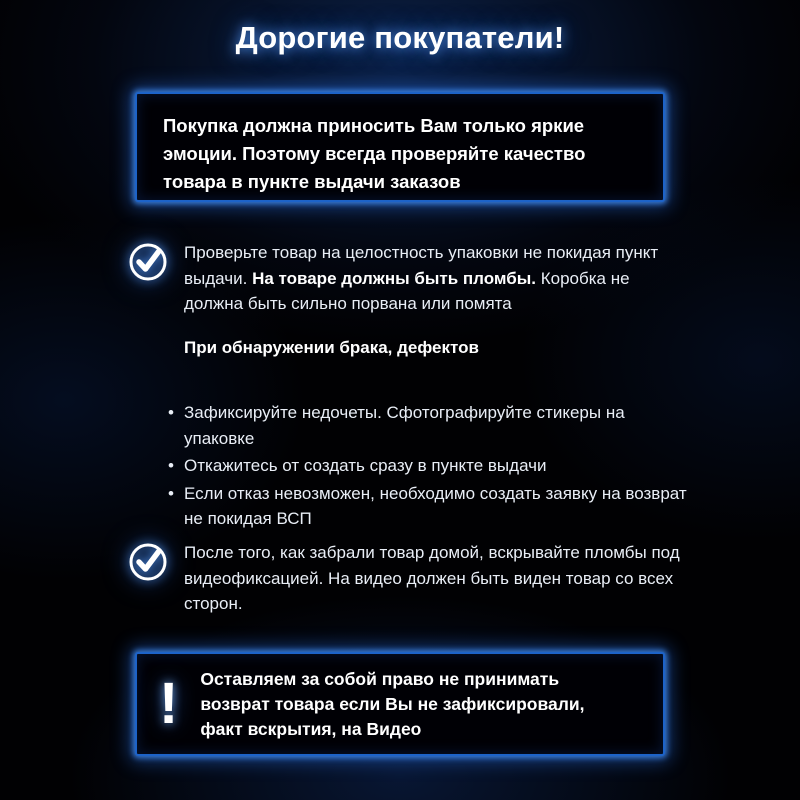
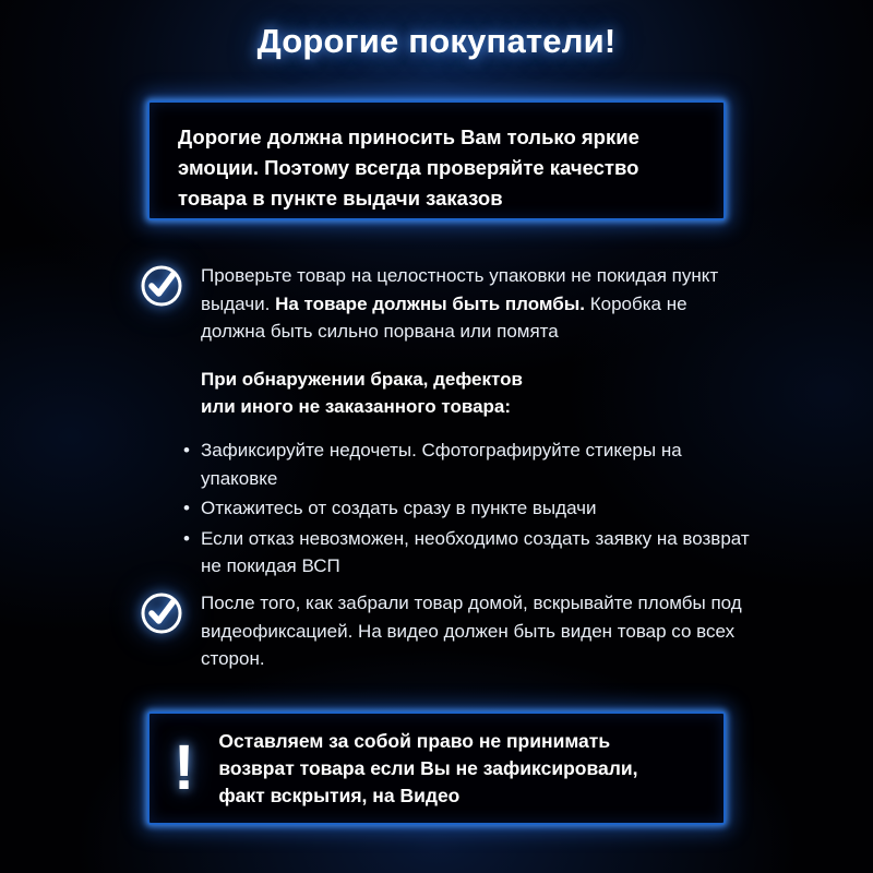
  Дорогие покупатели!
- Покупка должна приносить Вам только яркие
+ Дорогие должна приносить Вам только яркие
  эмоции. Поэтому всегда проверяйте качество
  товара в пункте выдачи заказов
  Проверьте товар на целостность упаковки не покидая пункт выдачи. На товаре должны быть пломбы. Коробка не должна быть сильно порвана или помята
  При обнаружении брака, дефектов
+ или иного не заказанного товара:
  •
  Зафиксируйте недочеты. Сфотографируйте стикеры на упаковке
  •
  Откажитесь от создать сразу в пункте выдачи
  •
  Если отказ невозможен, необходимо создать заявку на возврат не покидая ВСП
  После того, как забрали товар домой, вскрывайте пломбы под видеофиксацией. На видео должен быть виден товар со всех сторон.
  !
  Оставляем за собой право не принимать
  возврат товара если Вы не зафиксировали,
  факт вскрытия, на Видео
